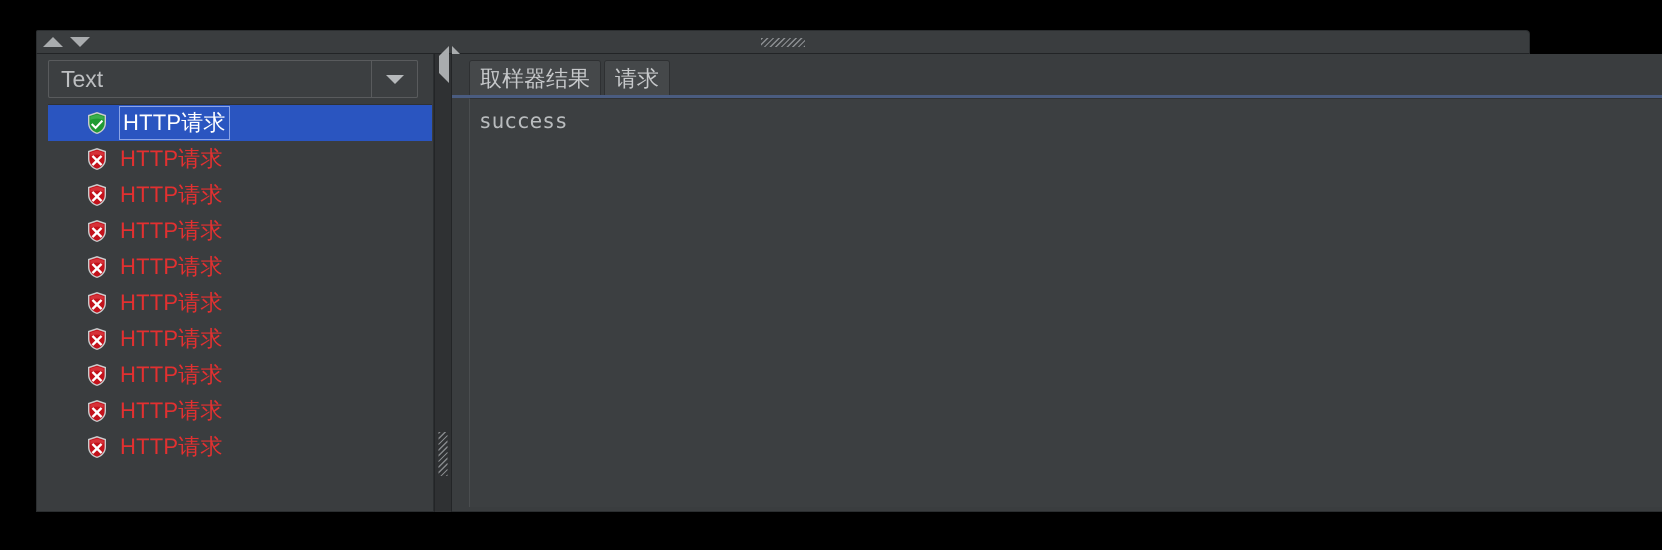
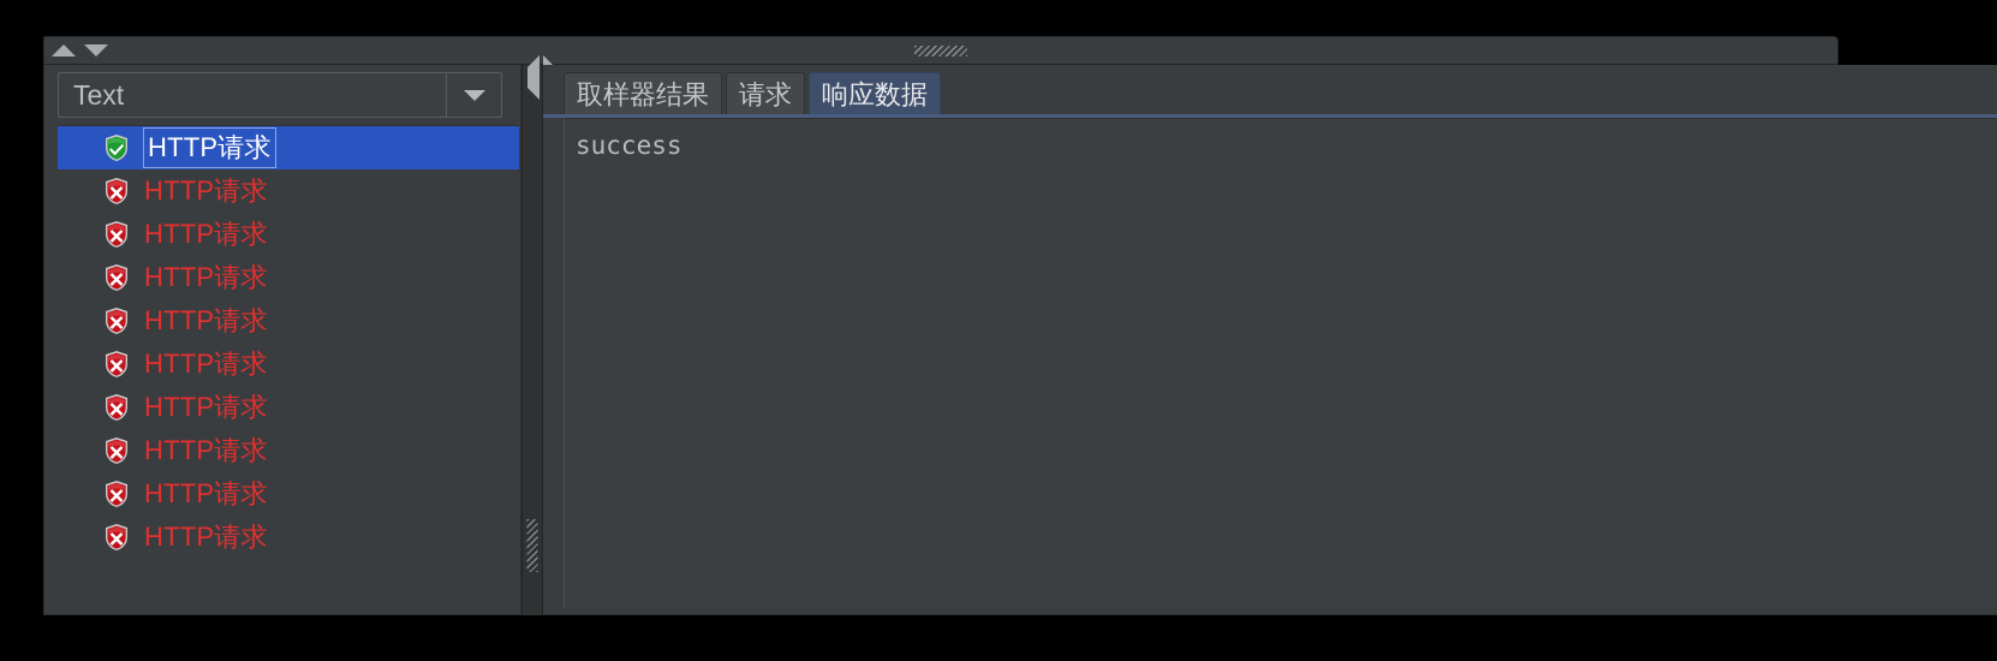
  Text
  HTTP请求
  HTTP请求
  HTTP请求
  HTTP请求
  HTTP请求
  HTTP请求
  HTTP请求
  HTTP请求
  HTTP请求
  HTTP请求
  取样器结果
  请求
+ 响应数据
  success
